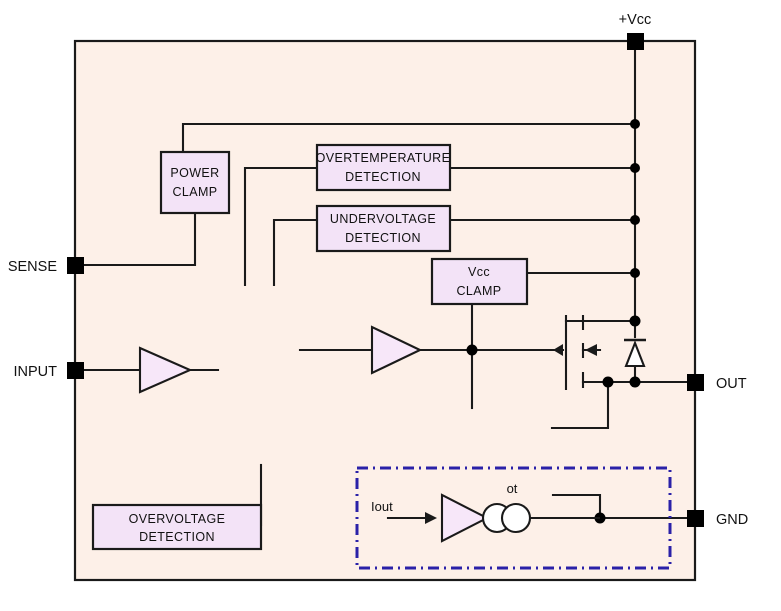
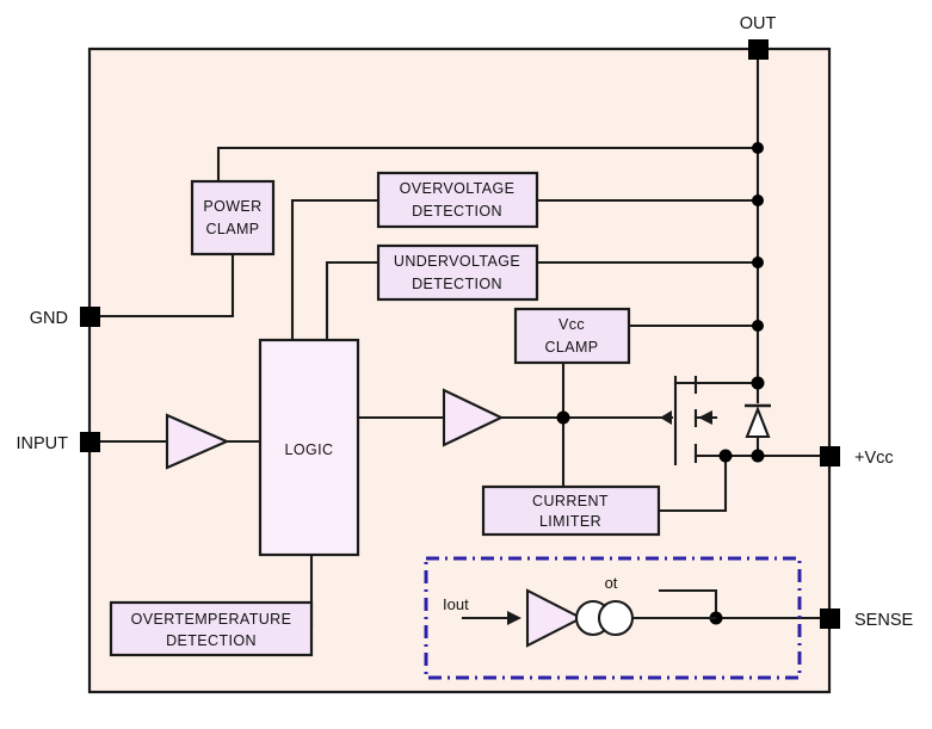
  POWER
  CLAMP
- OVERTEMPERATURE
+ OVERVOLTAGE
  DETECTION
  UNDERVOLTAGE
  DETECTION
  Vcc
  CLAMP
+ LOGIC
+ CURRENT
+ LIMITER
- OVERVOLTAGE
+ OVERTEMPERATURE
  DETECTION
- +Vcc
+ OUT
- SENSE
+ GND
  INPUT
- OUT
+ +Vcc
- GND
+ SENSE
  Iout
  ot
